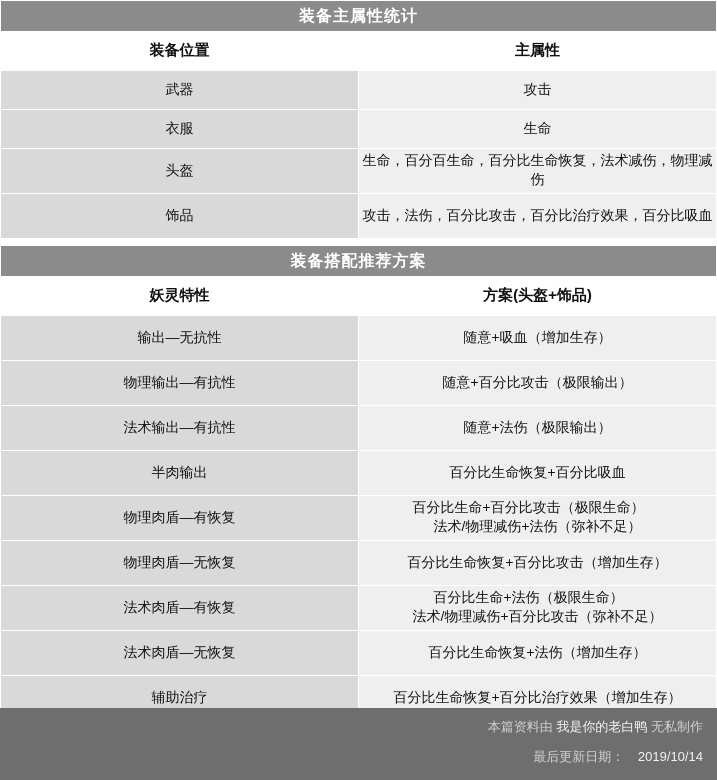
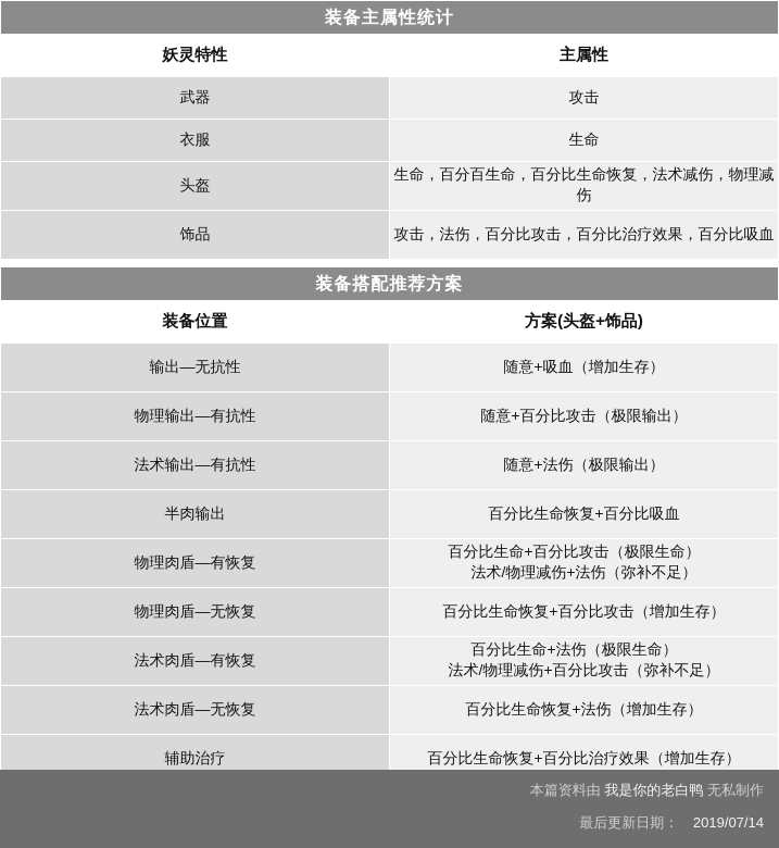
  装备主属性统计
- 装备位置	主属性
+ 妖灵特性	主属性
  武器	攻击
  衣服	生命
  头盔	生命，百分百生命，百分比生命恢复，法术减伤，物理减伤
  饰品	攻击，法伤，百分比攻击，百分比治疗效果，百分比吸血
  装备搭配推荐方案
- 妖灵特性	方案(头盔+饰品)
+ 装备位置	方案(头盔+饰品)
  输出—无抗性	随意+吸血（增加生存）
  物理输出—有抗性	随意+百分比攻击（极限输出）
  法术输出—有抗性	随意+法伤（极限输出）
  半肉输出	百分比生命恢复+百分比吸血
  物理肉盾—有恢复	百分比生命+百分比攻击（极限生命）法术/物理减伤+法伤（弥补不足）
  物理肉盾—无恢复	百分比生命恢复+百分比攻击（增加生存）
  法术肉盾—有恢复	百分比生命+法伤（极限生命）法术/物理减伤+百分比攻击（弥补不足）
  法术肉盾—无恢复	百分比生命恢复+法伤（增加生存）
  辅助治疗	百分比生命恢复+百分比治疗效果（增加生存）
  本篇资料由 我是你的老白鸭 无私制作
- 最后更新日期： 2019/10/14
+ 最后更新日期： 2019/07/14
